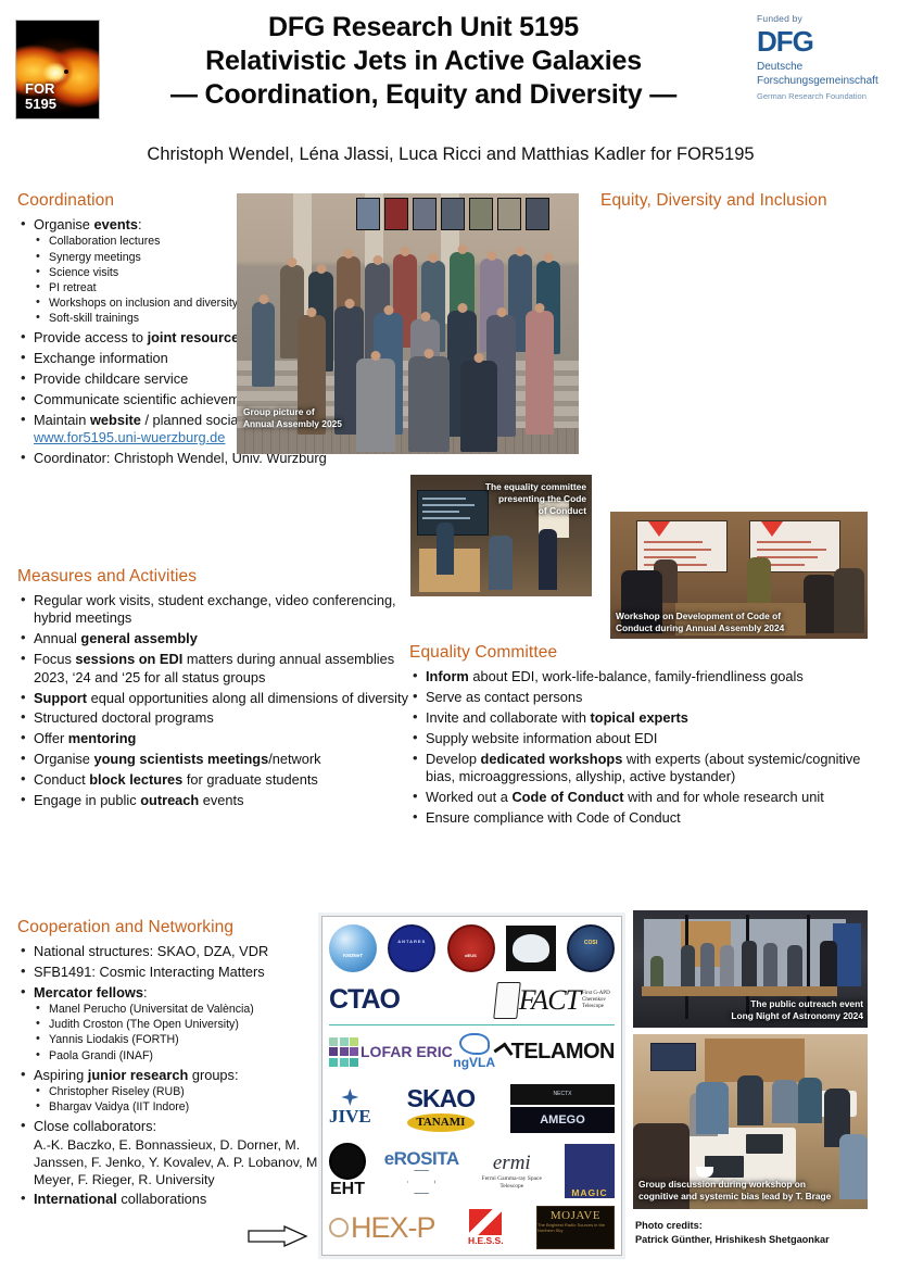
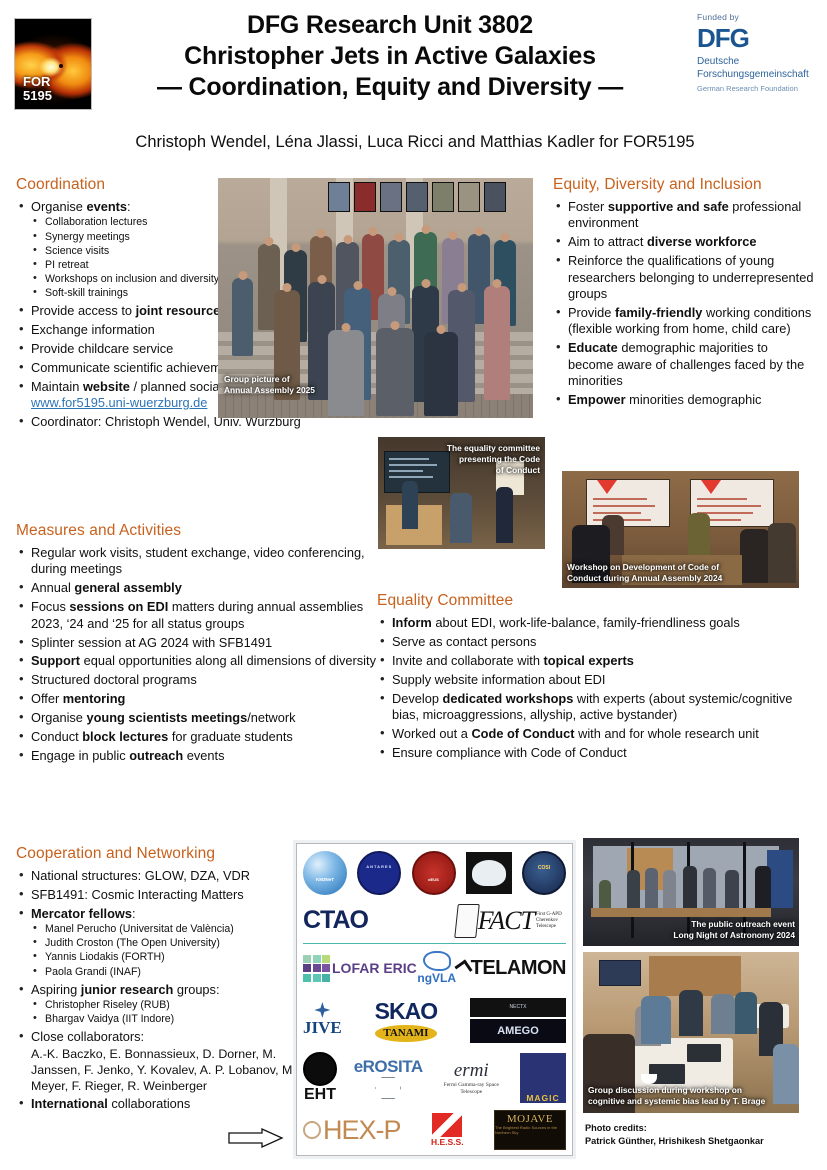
  FOR
  5195
- DFG Research Unit 5195
+ DFG Research Unit 3802
- Relativistic Jets in Active Galaxies
+ Christopher Jets in Active Galaxies
  — Coordination, Equity and Diversity —
  Christoph Wendel, Léna Jlassi, Luca Ricci and Matthias Kadler for FOR5195
  Funded by
  DFG
  Deutsche
  Forschungsgemeinschaft
  German Research Foundation
  Coordination
  Organise events:
  Collaboration lectures
  Synergy meetings
  Science visits
  PI retreat
  Workshops on inclusion and diversity
  Soft-skill trainings
  Provide access to joint resource
  Exchange information
  Provide childcare service
  Communicate scientific achievem
  www.for5195.uni-wuerzburg.de
  Coordinator: Christoph Wendel, Univ. Würzburg
  Measures and Activities
- Regular work visits, student exchange, video conferencing, hybrid meetings
+ Regular work visits, student exchange, video conferencing, during meetings
  Annual general assembly
  Focus sessions on EDI matters during annual assemblies 2023, ‘24 and ‘25 for all status groups
+ Splinter session at AG 2024 with SFB1491
  Support equal opportunities along all dimensions of diversity
  Structured doctoral programs
  Offer mentoring
  Organise young scientists meetings/network
  Conduct block lectures for graduate students
  Engage in public outreach events
  Cooperation and Networking
- National structures: SKAO, DZA, VDR
+ National structures: GLOW, DZA, VDR
  SFB1491: Cosmic Interacting Matters
  Mercator fellows:
  Manel Perucho (Universitat de València)
  Judith Croston (The Open University)
  Yannis Liodakis (FORTH)
  Paola Grandi (INAF)
  Aspiring junior research groups:
  Christopher Riseley (RUB)
  Bhargav Vaidya (IIT Indore)
  Close collaborators:
- A.-K. Baczko, E. Bonnassieux, D. Dorner, M. Janssen, F. Jenko, Y. Kovalev, A. P. Lobanov, M. Meyer, F. Rieger, R. University
+ A.-K. Baczko, E. Bonnassieux, D. Dorner, M. Janssen, F. Jenko, Y. Kovalev, A. P. Lobanov, M. Meyer, F. Rieger, R. Weinberger
  International collaborations
  Equity, Diversity and Inclusion
+ Foster supportive and safe professional environment
+ Aim to attract diverse workforce
+ Reinforce the qualifications of young researchers belonging to underrepresented groups
+ Provide family-friendly working conditions (flexible working from home, child care)
+ Educate demographic majorities to become aware of challenges faced by the minorities
+ Empower minorities demographic
  Equality Committee
  Inform about EDI, work-life-balance, family-friendliness goals
  Serve as contact persons
  Invite and collaborate with topical experts
  Supply website information about EDI
  Develop dedicated workshops with experts (about systemic/cognitive bias, microaggressions, allyship, active bystander)
  Worked out a Code of Conduct with and for whole research unit
  Ensure compliance with Code of Conduct
  Group picture of
  Annual Assembly 2025
  The equality committee
  presenting the Code
  of Conduct
  Workshop on Development of Code of
  Conduct during Annual Assembly 2024
  The public outreach event
  Long Night of Astronomy 2024
  Group discussion during workshop on
  cognitive and systemic bias lead by T. Brage
  CTAO
  FACT
  LOFAR ERIC
  ngVLA
  TELAMON
  JIVE
  SKAO
  TANAMI
  AMEGO
  EHT
  eROSITA
  ermi
  MAGIC
  HEX-P
  H.E.S.S.
  MOJAVE
  Photo credits:
  Patrick Günther, Hrishikesh Shetgaonkar
